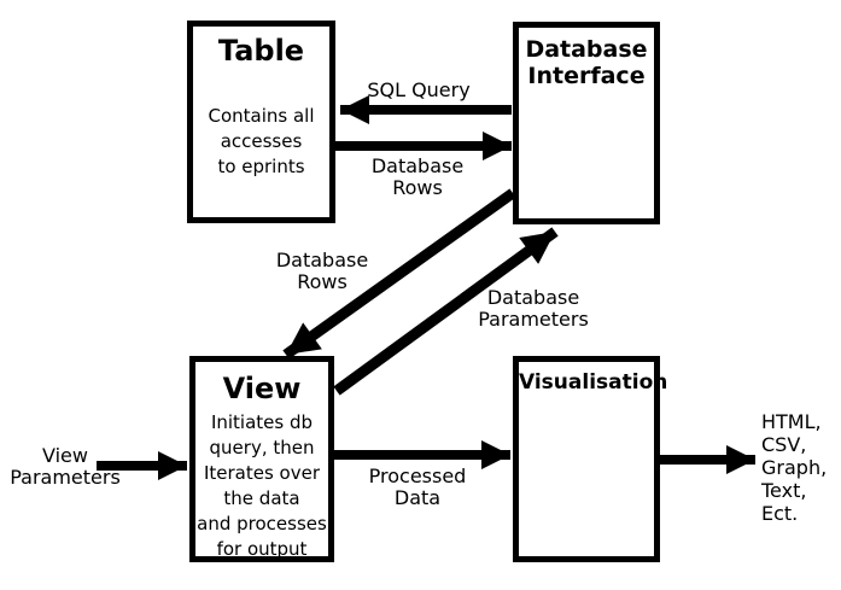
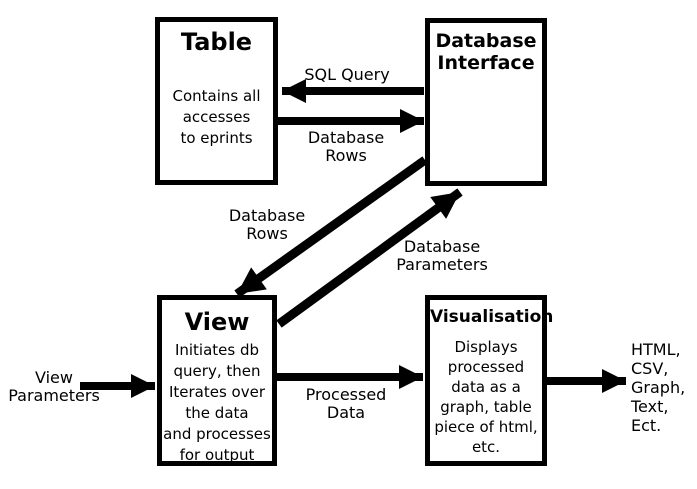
  Table
  Contains all
  accesses
  to eprints
  Database
  Interface
  View
  Initiates db
  query, then
  Iterates over
  the data
  and processes
  for output
  Visualisation
+ Displays
+ processed
+ data as a
+ graph, table
+ piece of html,
+ etc.
  SQL Query
  Database Rows
  Database Rows
  Database
  Parameters
  View
  Parameters
  Processed
  Data
  HTML,
  CSV,
  Graph,
  Text,
  Ect.
